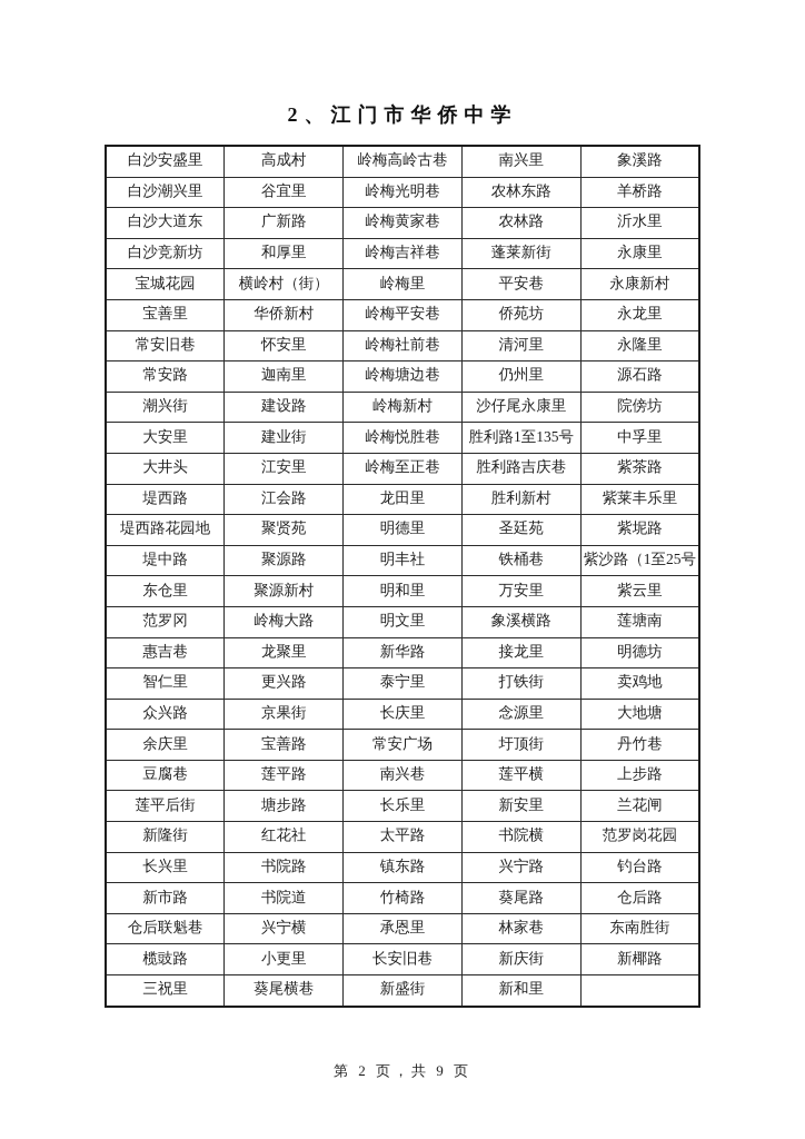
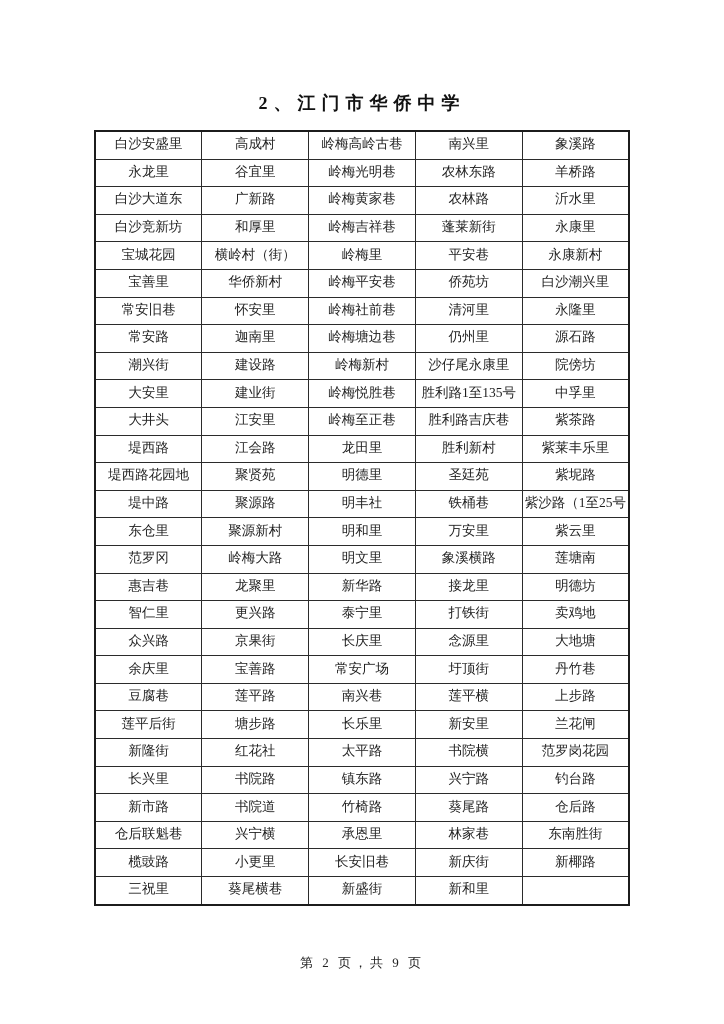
  2、江门市华侨中学
  白沙安盛里	高成村	岭梅高岭古巷	南兴里	象溪路
- 白沙潮兴里	谷宜里	岭梅光明巷	农林东路	羊桥路
+ 永龙里	谷宜里	岭梅光明巷	农林东路	羊桥路
  白沙大道东	广新路	岭梅黄家巷	农林路	沂水里
  白沙竞新坊	和厚里	岭梅吉祥巷	蓬莱新街	永康里
  宝城花园	横岭村（街）	岭梅里	平安巷	永康新村
- 宝善里	华侨新村	岭梅平安巷	侨苑坊	永龙里
+ 宝善里	华侨新村	岭梅平安巷	侨苑坊	白沙潮兴里
  常安旧巷	怀安里	岭梅社前巷	清河里	永隆里
  常安路	迦南里	岭梅塘边巷	仍州里	源石路
  潮兴街	建设路	岭梅新村	沙仔尾永康里	院傍坊
  大安里	建业街	岭梅悦胜巷	胜利路1至135号	中孚里
  大井头	江安里	岭梅至正巷	胜利路吉庆巷	紫茶路
  堤西路	江会路	龙田里	胜利新村	紫莱丰乐里
  堤西路花园地	聚贤苑	明德里	圣廷苑	紫坭路
  堤中路	聚源路	明丰社	铁桶巷	紫沙路（1至25号
  东仓里	聚源新村	明和里	万安里	紫云里
  范罗冈	岭梅大路	明文里	象溪横路	莲塘南
  惠吉巷	龙聚里	新华路	接龙里	明德坊
  智仁里	更兴路	泰宁里	打铁街	卖鸡地
  众兴路	京果街	长庆里	念源里	大地塘
  余庆里	宝善路	常安广场	圩顶街	丹竹巷
  豆腐巷	莲平路	南兴巷	莲平横	上步路
  莲平后街	塘步路	长乐里	新安里	兰花闸
  新隆街	红花社	太平路	书院横	范罗岗花园
  长兴里	书院路	镇东路	兴宁路	钓台路
  新市路	书院道	竹椅路	葵尾路	仓后路
  仓后联魁巷	兴宁横	承恩里	林家巷	东南胜街
  榄豉路	小更里	长安旧巷	新庆街	新椰路
  三祝里	葵尾横巷	新盛街	新和里
  第 2 页，共 9 页
